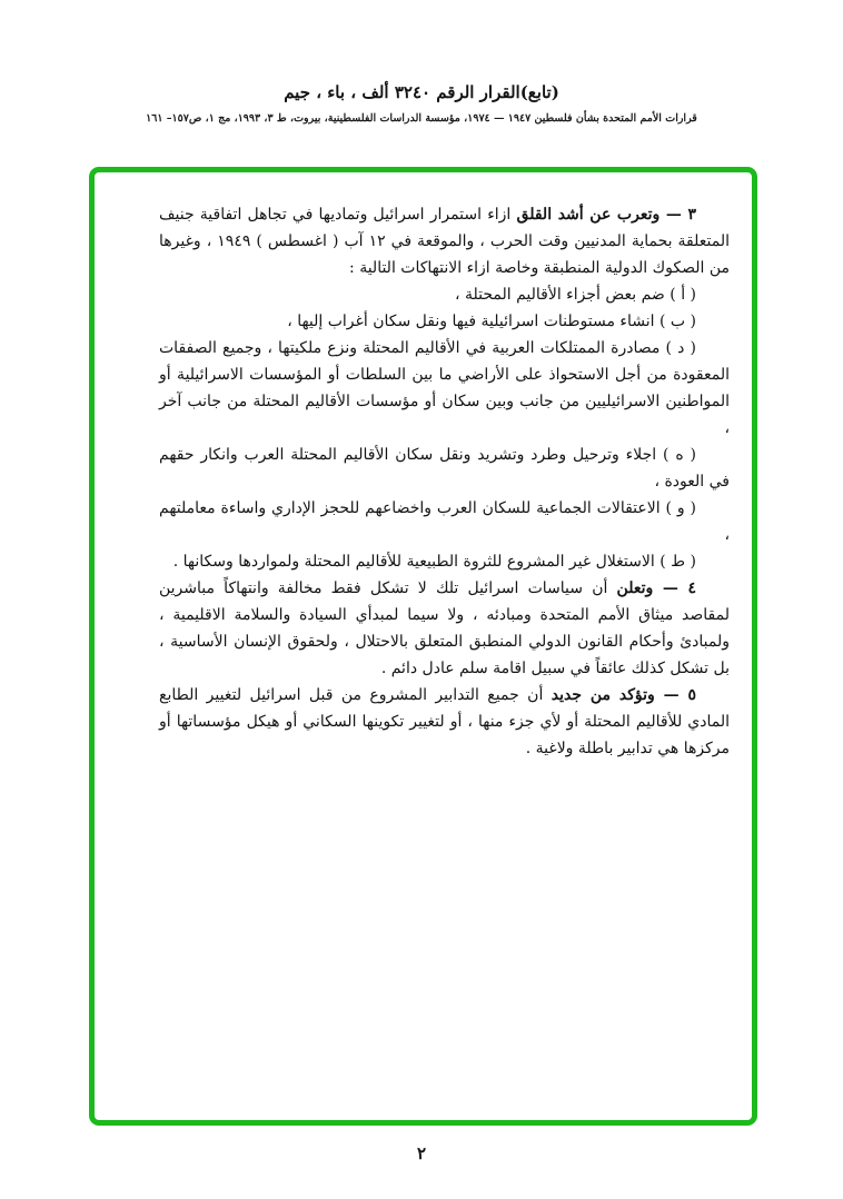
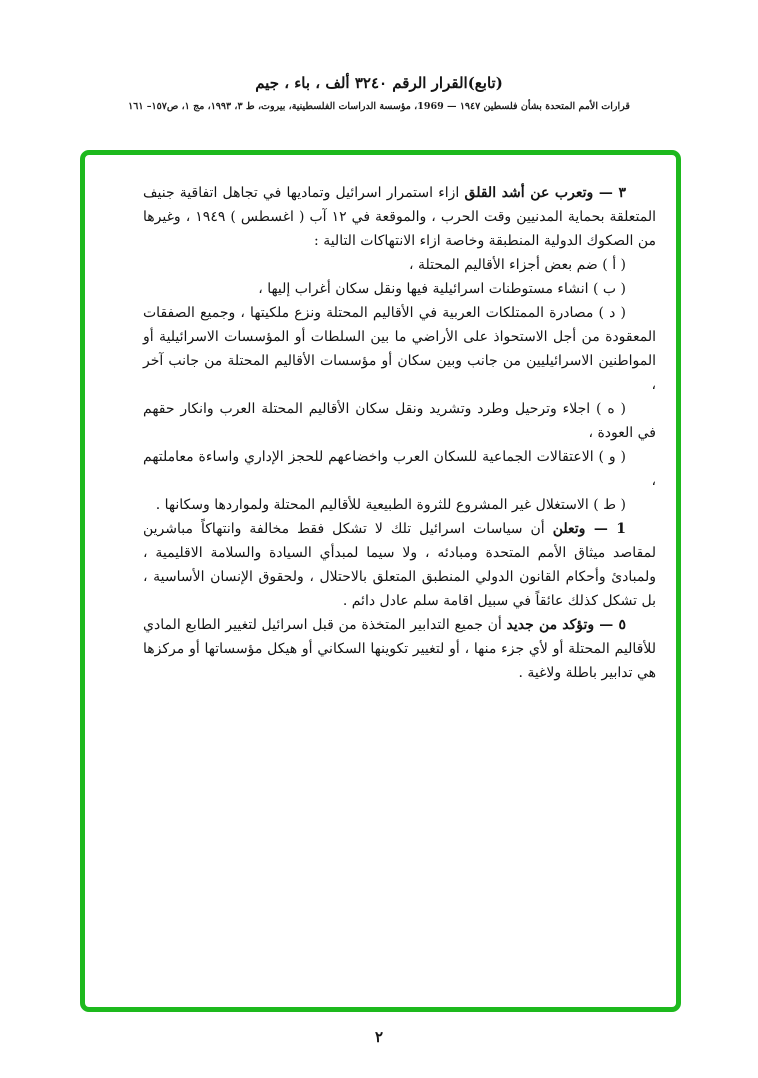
  (تابع)القرار الرقم ٣٢٤٠ ألف ، باء ، جيم
- قرارات الأمم المتحدة بشأن فلسطين ١٩٤٧ — ١٩٧٤، مؤسسة الدراسات الفلسطينية، بيروت، ط ٣، ١٩٩٣، مج ١، ص١٥٧– ١٦١
+ قرارات الأمم المتحدة بشأن فلسطين ١٩٤٧ — 1969، مؤسسة الدراسات الفلسطينية، بيروت، ط ٣، ١٩٩٣، مج ١، ص١٥٧– ١٦١
  ٣ — وتعرب عن أشد القلق ازاء استمرار اسرائيل وتماديها في تجاهل اتفاقية جنيف المتعلقة بحماية المدنيين وقت الحرب ، والموقعة في ١٢ آب ( اغسطس ) ١٩٤٩ ، وغيرها من الصكوك الدولية المنطبقة وخاصة ازاء الانتهاكات التالية :
  ( أ ) ضم بعض أجزاء الأقاليم المحتلة ،
  ( ب ) انشاء مستوطنات اسرائيلية فيها ونقل سكان أغراب إليها ،
  ( د ) مصادرة الممتلكات العربية في الأقاليم المحتلة ونزع ملكيتها ، وجميع الصفقات المعقودة من أجل الاستحواذ على الأراضي ما بين السلطات أو المؤسسات الاسرائيلية أو المواطنين الاسرائيليين من جانب وبين سكان أو مؤسسات الأقاليم المحتلة من جانب آخر ،
  ( ه ) اجلاء وترحيل وطرد وتشريد ونقل سكان الأقاليم المحتلة العرب وانكار حقهم في العودة ،
  ( و ) الاعتقالات الجماعية للسكان العرب واخضاعهم للحجز الإداري واساءة معاملتهم ،
  ( ط ) الاستغلال غير المشروع للثروة الطبيعية للأقاليم المحتلة ولمواردها وسكانها .
- ٤ — وتعلن أن سياسات اسرائيل تلك لا تشكل فقط مخالفة وانتهاكاً مباشرين لمقاصد ميثاق الأمم المتحدة ومبادئه ، ولا سيما لمبدأي السيادة والسلامة الاقليمية ، ولمبادئ وأحكام القانون الدولي المنطبق المتعلق بالاحتلال ، ولحقوق الإنسان الأساسية ، بل تشكل كذلك عائقاً في سبيل اقامة سلم عادل دائم .
+ 1 — وتعلن أن سياسات اسرائيل تلك لا تشكل فقط مخالفة وانتهاكاً مباشرين لمقاصد ميثاق الأمم المتحدة ومبادئه ، ولا سيما لمبدأي السيادة والسلامة الاقليمية ، ولمبادئ وأحكام القانون الدولي المنطبق المتعلق بالاحتلال ، ولحقوق الإنسان الأساسية ، بل تشكل كذلك عائقاً في سبيل اقامة سلم عادل دائم .
- ٥ — وتؤكد من جديد أن جميع التدابير المشروع من قبل اسرائيل لتغيير الطابع المادي للأقاليم المحتلة أو لأي جزء منها ، أو لتغيير تكوينها السكاني أو هيكل مؤسساتها أو مركزها هي تدابير باطلة ولاغية .
+ ٥ — وتؤكد من جديد أن جميع التدابير المتخذة من قبل اسرائيل لتغيير الطابع المادي للأقاليم المحتلة أو لأي جزء منها ، أو لتغيير تكوينها السكاني أو هيكل مؤسساتها أو مركزها هي تدابير باطلة ولاغية .
  ٢
